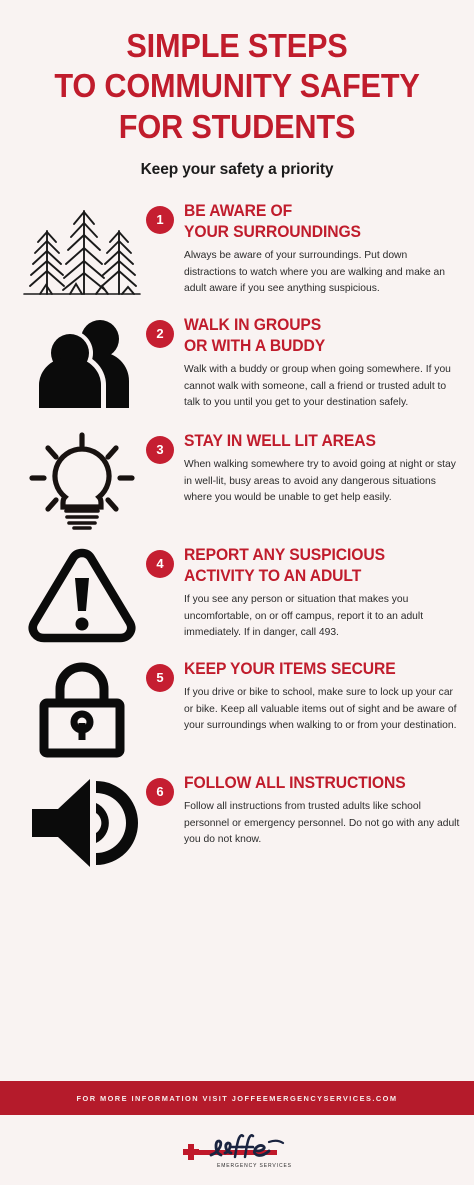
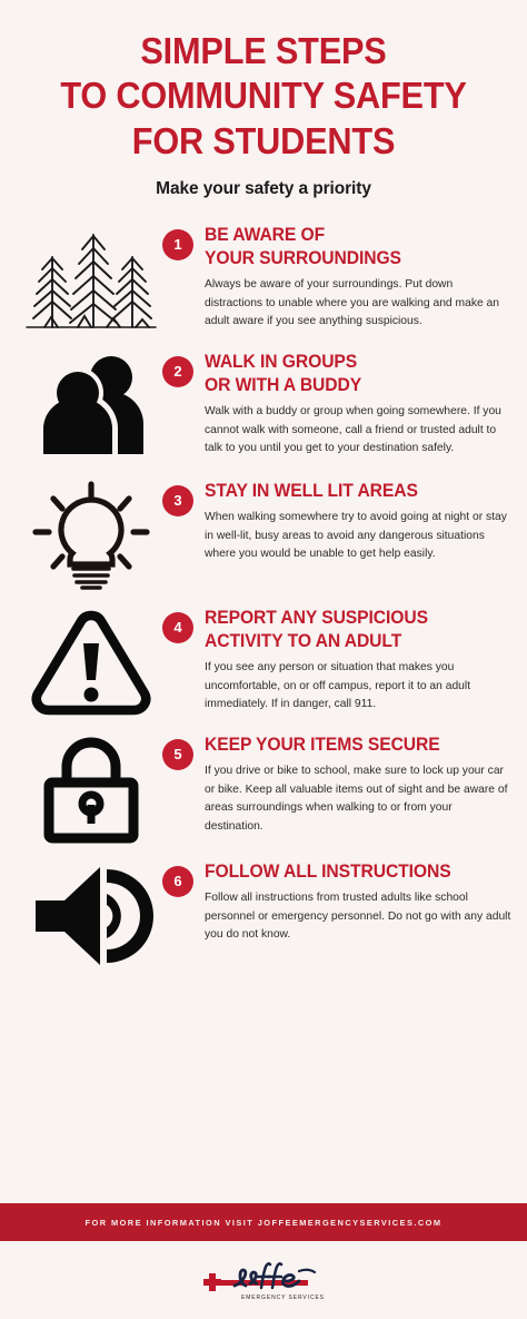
  SIMPLE STEPS
  TO COMMUNITY SAFETY
  FOR STUDENTS
- Keep your safety a priority
+ Make your safety a priority
  1
  BE AWARE OF
  YOUR SURROUNDINGS
- Always be aware of your surroundings. Put down distractions to watch where you are walking and make an adult aware if you see anything suspicious.
+ Always be aware of your surroundings. Put down distractions to unable where you are walking and make an adult aware if you see anything suspicious.
  2
  WALK IN GROUPS
  OR WITH A BUDDY
  Walk with a buddy or group when going somewhere. If you cannot walk with someone, call a friend or trusted adult to talk to you until you get to your destination safely.
  3
  STAY IN WELL LIT AREAS
  When walking somewhere try to avoid going at night or stay in well-lit, busy areas to avoid any dangerous situations where you would be unable to get help easily.
  4
  REPORT ANY SUSPICIOUS
  ACTIVITY TO AN ADULT
- If you see any person or situation that makes you uncomfortable, on or off campus, report it to an adult immediately. If in danger, call 493.
+ If you see any person or situation that makes you uncomfortable, on or off campus, report it to an adult immediately. If in danger, call 911.
  5
  KEEP YOUR ITEMS SECURE
- If you drive or bike to school, make sure to lock up your car or bike. Keep all valuable items out of sight and be aware of your surroundings when walking to or from your destination.
+ If you drive or bike to school, make sure to lock up your car or bike. Keep all valuable items out of sight and be aware of areas surroundings when walking to or from your destination.
  6
  FOLLOW ALL INSTRUCTIONS
  Follow all instructions from trusted adults like school personnel or emergency personnel. Do not go with any adult you do not know.
  FOR MORE INFORMATION VISIT JOFFEEMERGENCYSERVICES.COM
